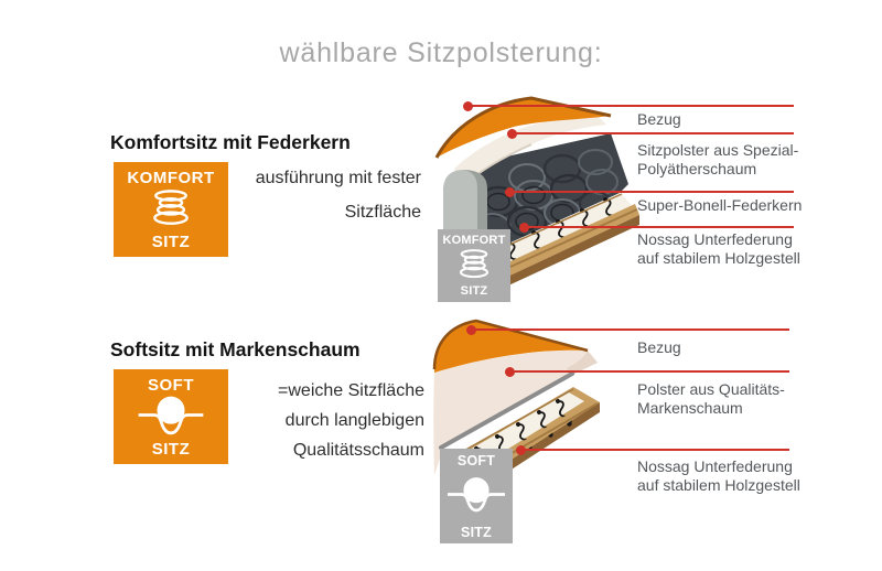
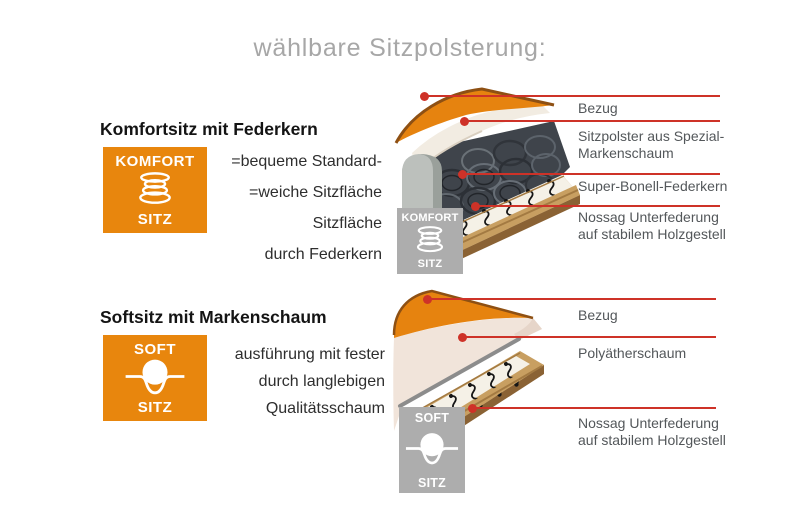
  wählbare Sitzpolsterung:
  Komfortsitz mit Federkern
  KOMFORT
  SITZ
+ =bequeme Standard-
- ausführung mit fester
+ =weiche Sitzfläche
  Sitzfläche
+ durch Federkern
  KOMFORT
  SITZ
  Bezug
  Sitzpolster aus Spezial-
- Polyätherschaum
+ Markenschaum
  Super-Bonell-Federkern
  Nossag Unterfederung
  auf stabilem Holzgestell
  Softsitz mit Markenschaum
  SOFT
  SITZ
- =weiche Sitzfläche
+ ausführung mit fester
  durch langlebigen
  Qualitätsschaum
  SOFT
  SITZ
  Bezug
- Polster aus Qualitäts-
- Markenschaum
+ Polyätherschaum
  Nossag Unterfederung
  auf stabilem Holzgestell
